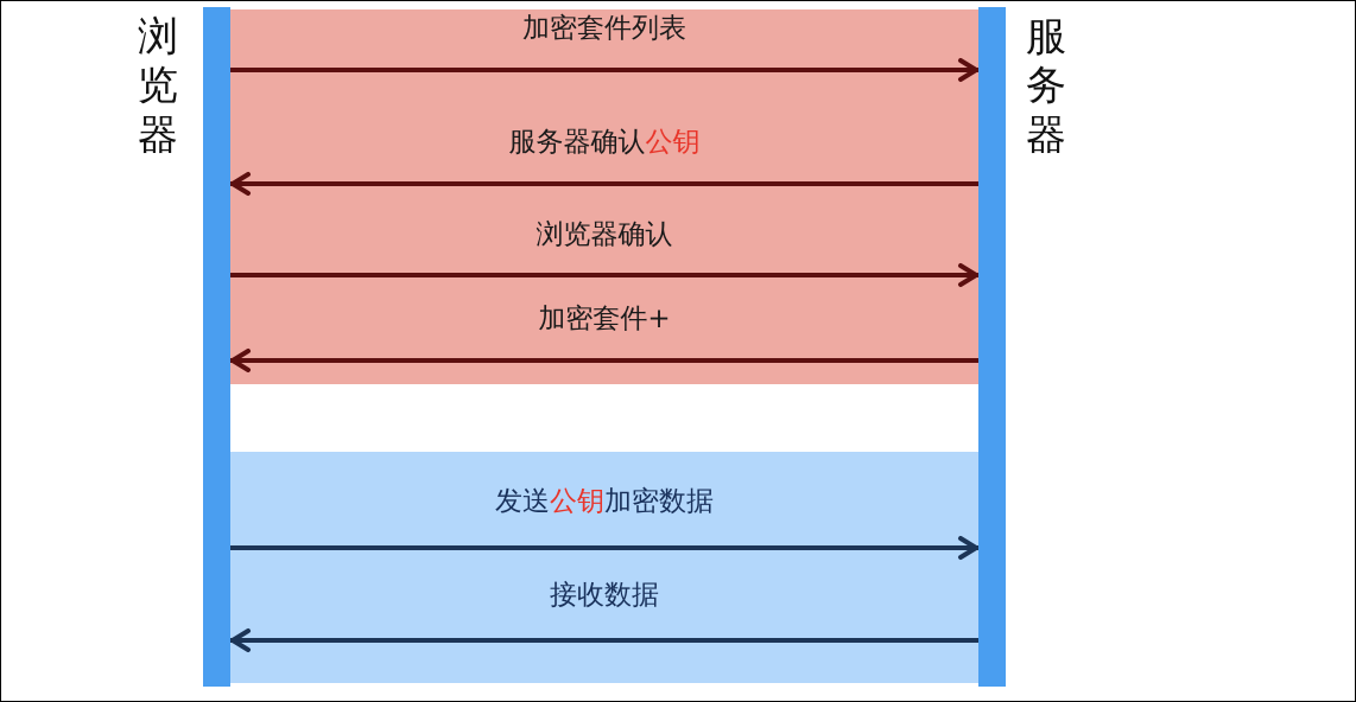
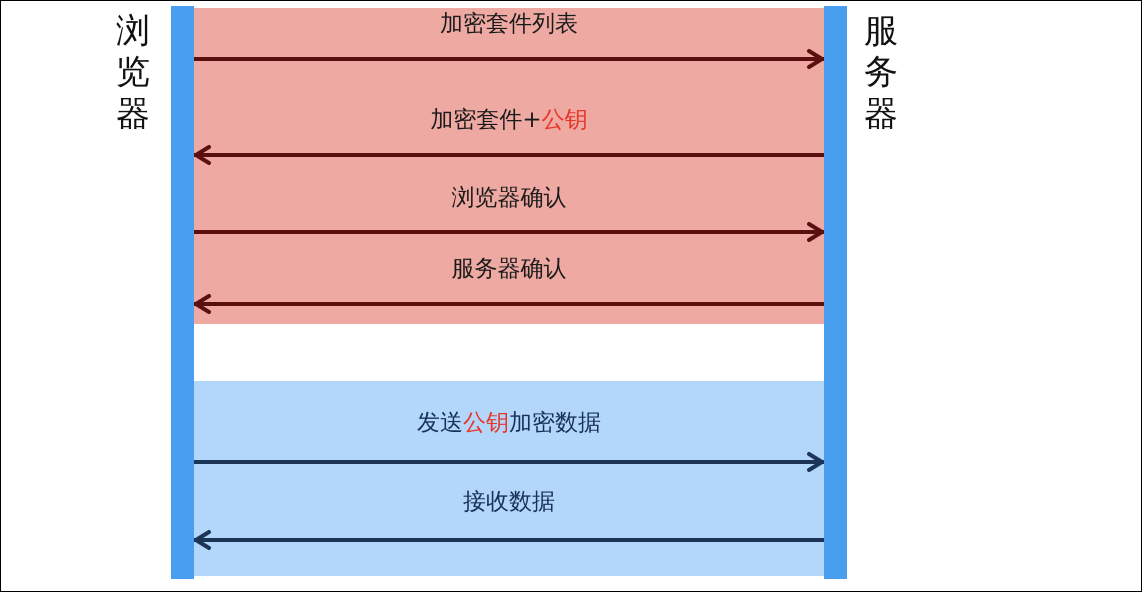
  浏
  览
  器
  服
  务
  器
  加密套件列表
- 服务器确认公钥
+ 加密套件+公钥
  浏览器确认
- 加密套件+
+ 服务器确认
  发送公钥加密数据
  接收数据
